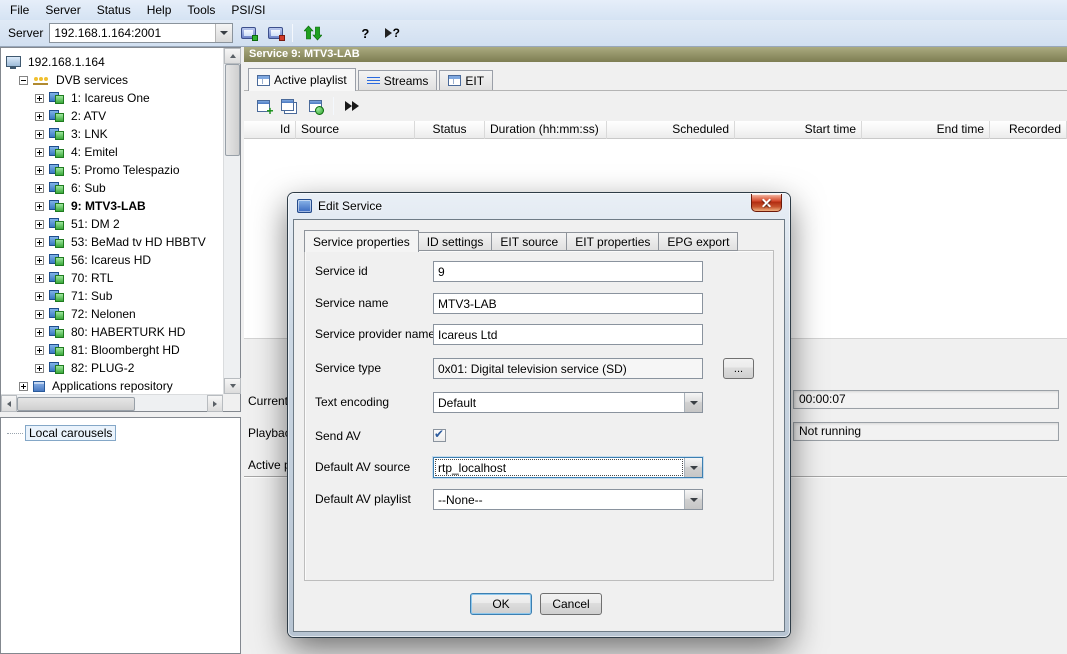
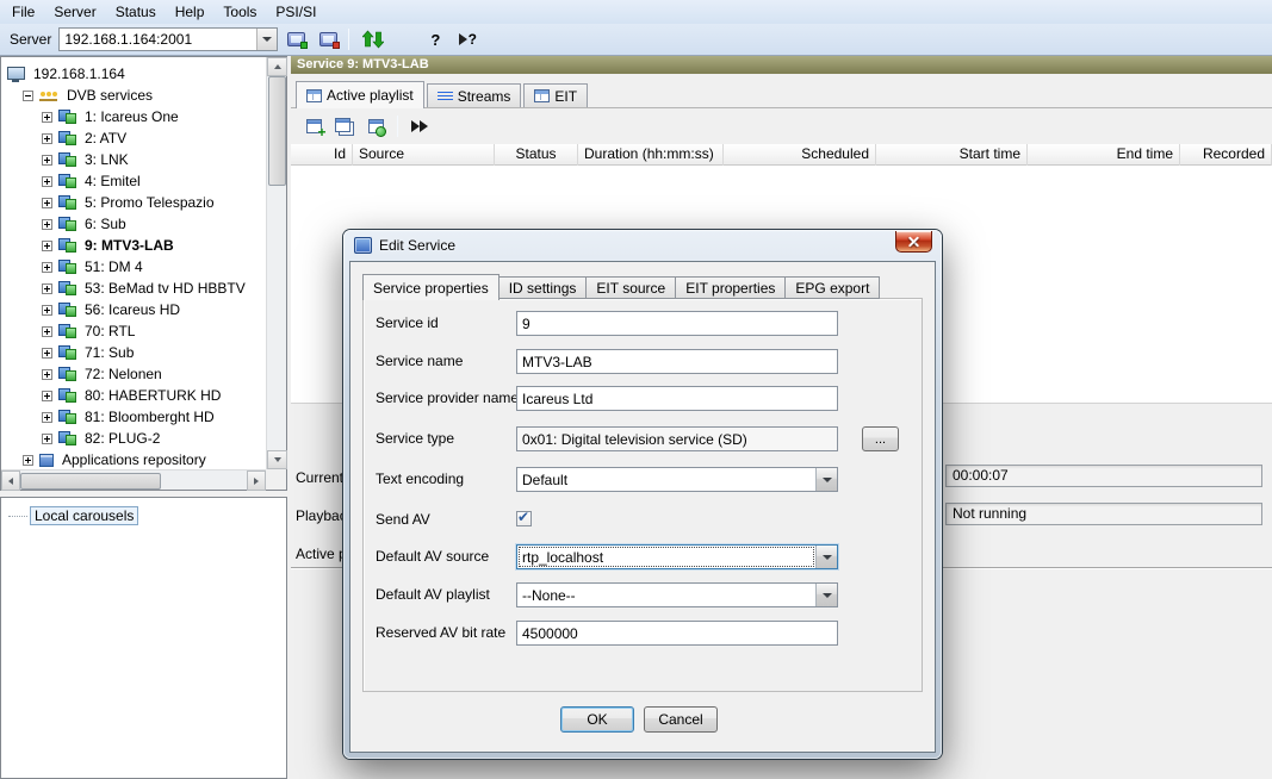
  File
  Server
  Status
  Help
  Tools
  PSI/SI
  Server
  192.168.1.164:2001
  ?
  192.168.1.164
  DVB services
  1: Icareus One
  2: ATV
  3: LNK
  4: Emitel
  5: Promo Telespazio
  6: Sub
  9: MTV3-LAB
- 51: DM 2
+ 51: DM 4
  53: BeMad tv HD HBBTV
  56: Icareus HD
  70: RTL
  71: Sub
  72: Nelonen
  80: HABERTURK HD
  81: Bloomberght HD
  82: PLUG-2
  Applications repository
  Local carousels
  Service 9: MTV3-LAB
  Active playlist
  Streams
  EIT
  Id
  Source
  Status
  Duration (hh:mm:ss)
  Scheduled
  Start time
  End time
  Recorded
  Current
  00:00:07
  Playba
  Not running
  Active
  Edit Service
  Service properties
  ID settings
  EIT source
  EIT properties
  EPG export
  Service id
  9
  Service name
  MTV3-LAB
  Service provider name
  Icareus Ltd
  Service type
  0x01: Digital television service (SD)
  ...
  Text encoding
  Default
  Send AV
  Default AV source
  rtp_localhost
  Default AV playlist
  --None--
+ Reserved AV bit rate
+ 4500000
  OK
  Cancel
